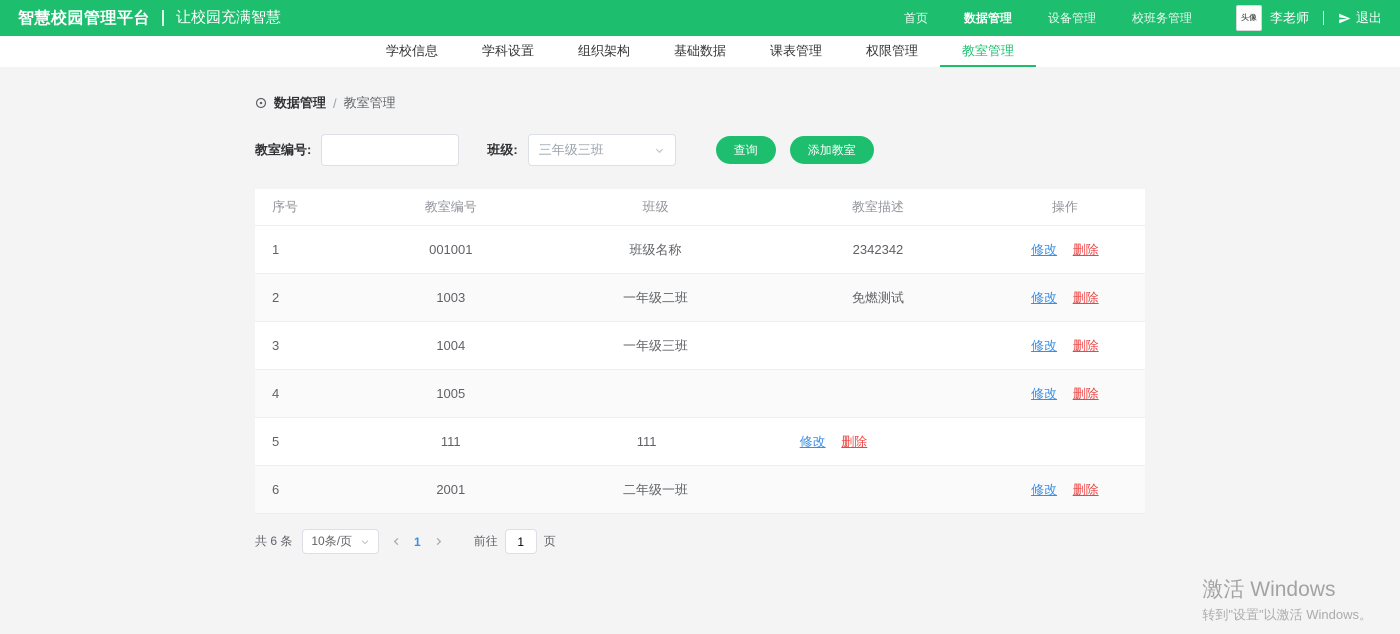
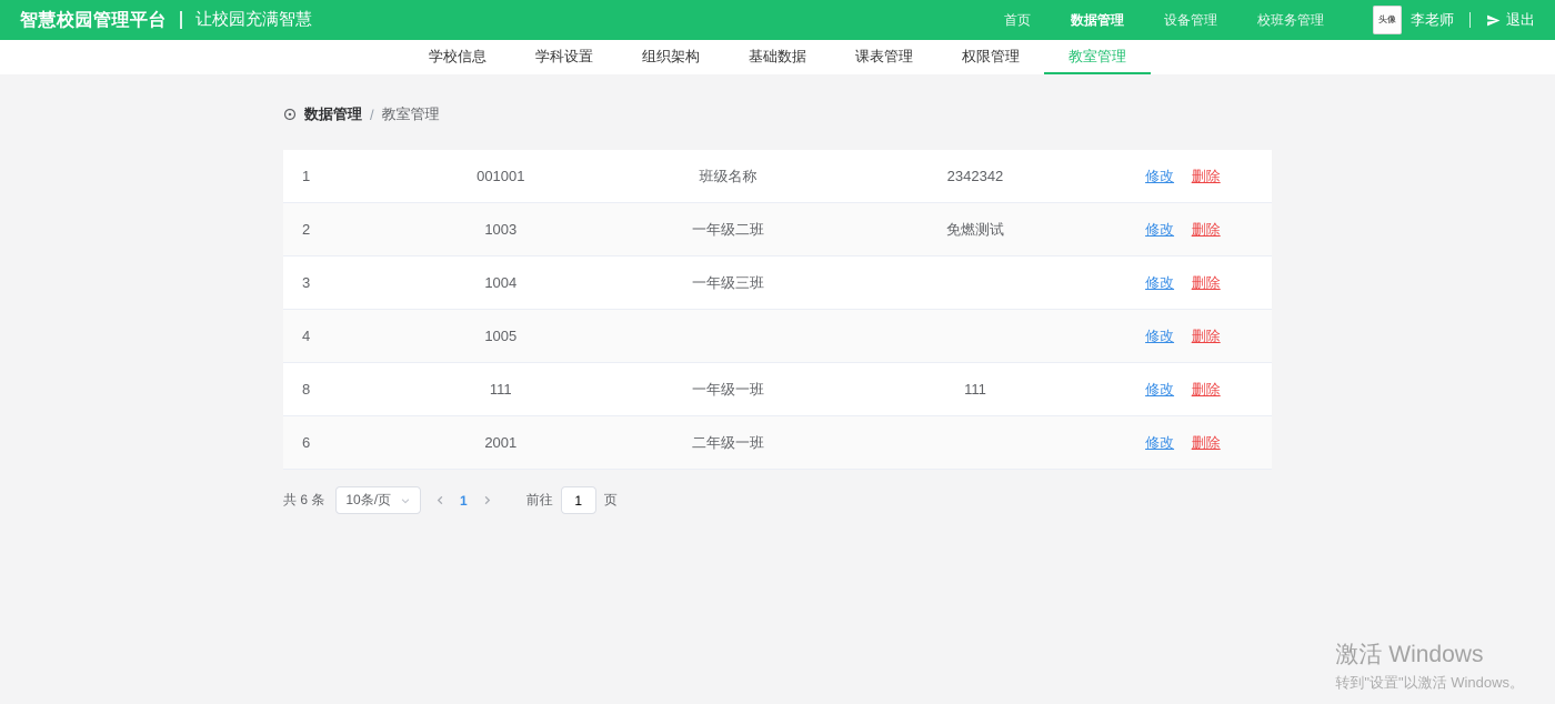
  智慧校园管理平台
  让校园充满智慧
  首页
  数据管理
  设备管理
  校班务管理
  头像
  李老师
  退出
  学校信息
  学科设置
  组织架构
  基础数据
  课表管理
  权限管理
  教室管理
  数据管理
  /
  教室管理
- 教室编号:
- 班级:
- 三年级三班
- 查询
- 添加教室
- 序号
- 教室编号
- 班级
- 教室描述
- 操作
  1
  001001
  班级名称
  2342342
  修改 删除
  2
  1003
  一年级二班
  免燃测试
  修改 删除
  3
  1004
  一年级三班
  修改 删除
  4
  1005
  修改 删除
- 5
+ 8
  111
+ 一年级一班
  111
  修改 删除
  6
  2001
  二年级一班
  修改 删除
  共 6 条
  10条/页
  1
  前往
  1
  页
  激活 Windows
  转到"设置"以激活 Windows。
